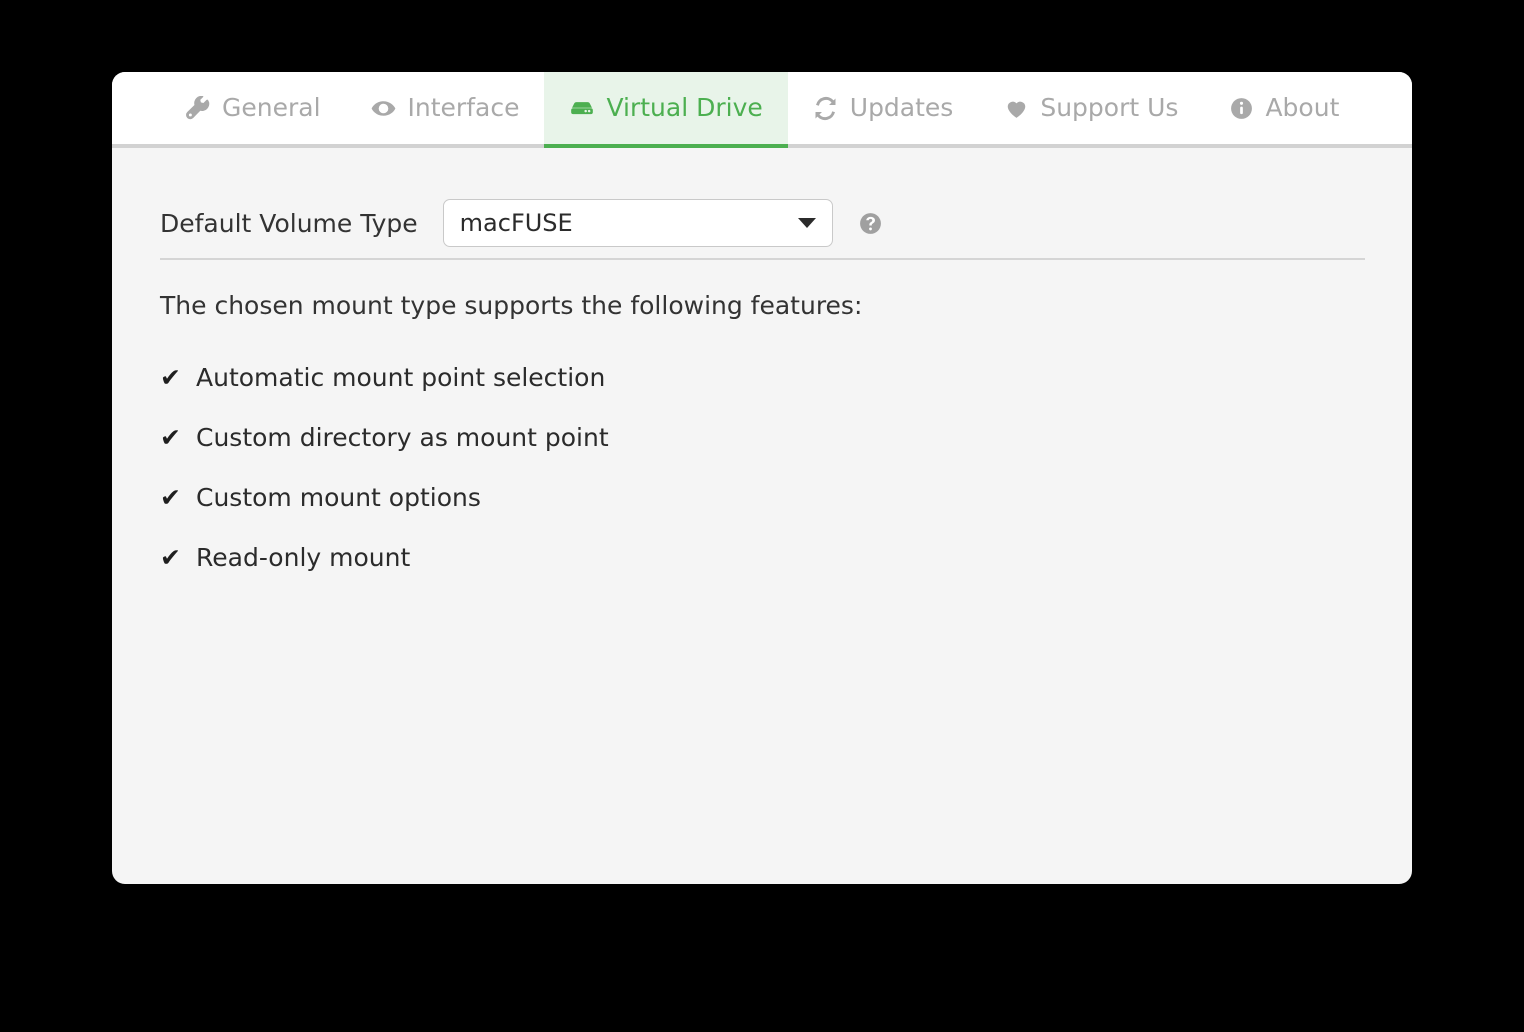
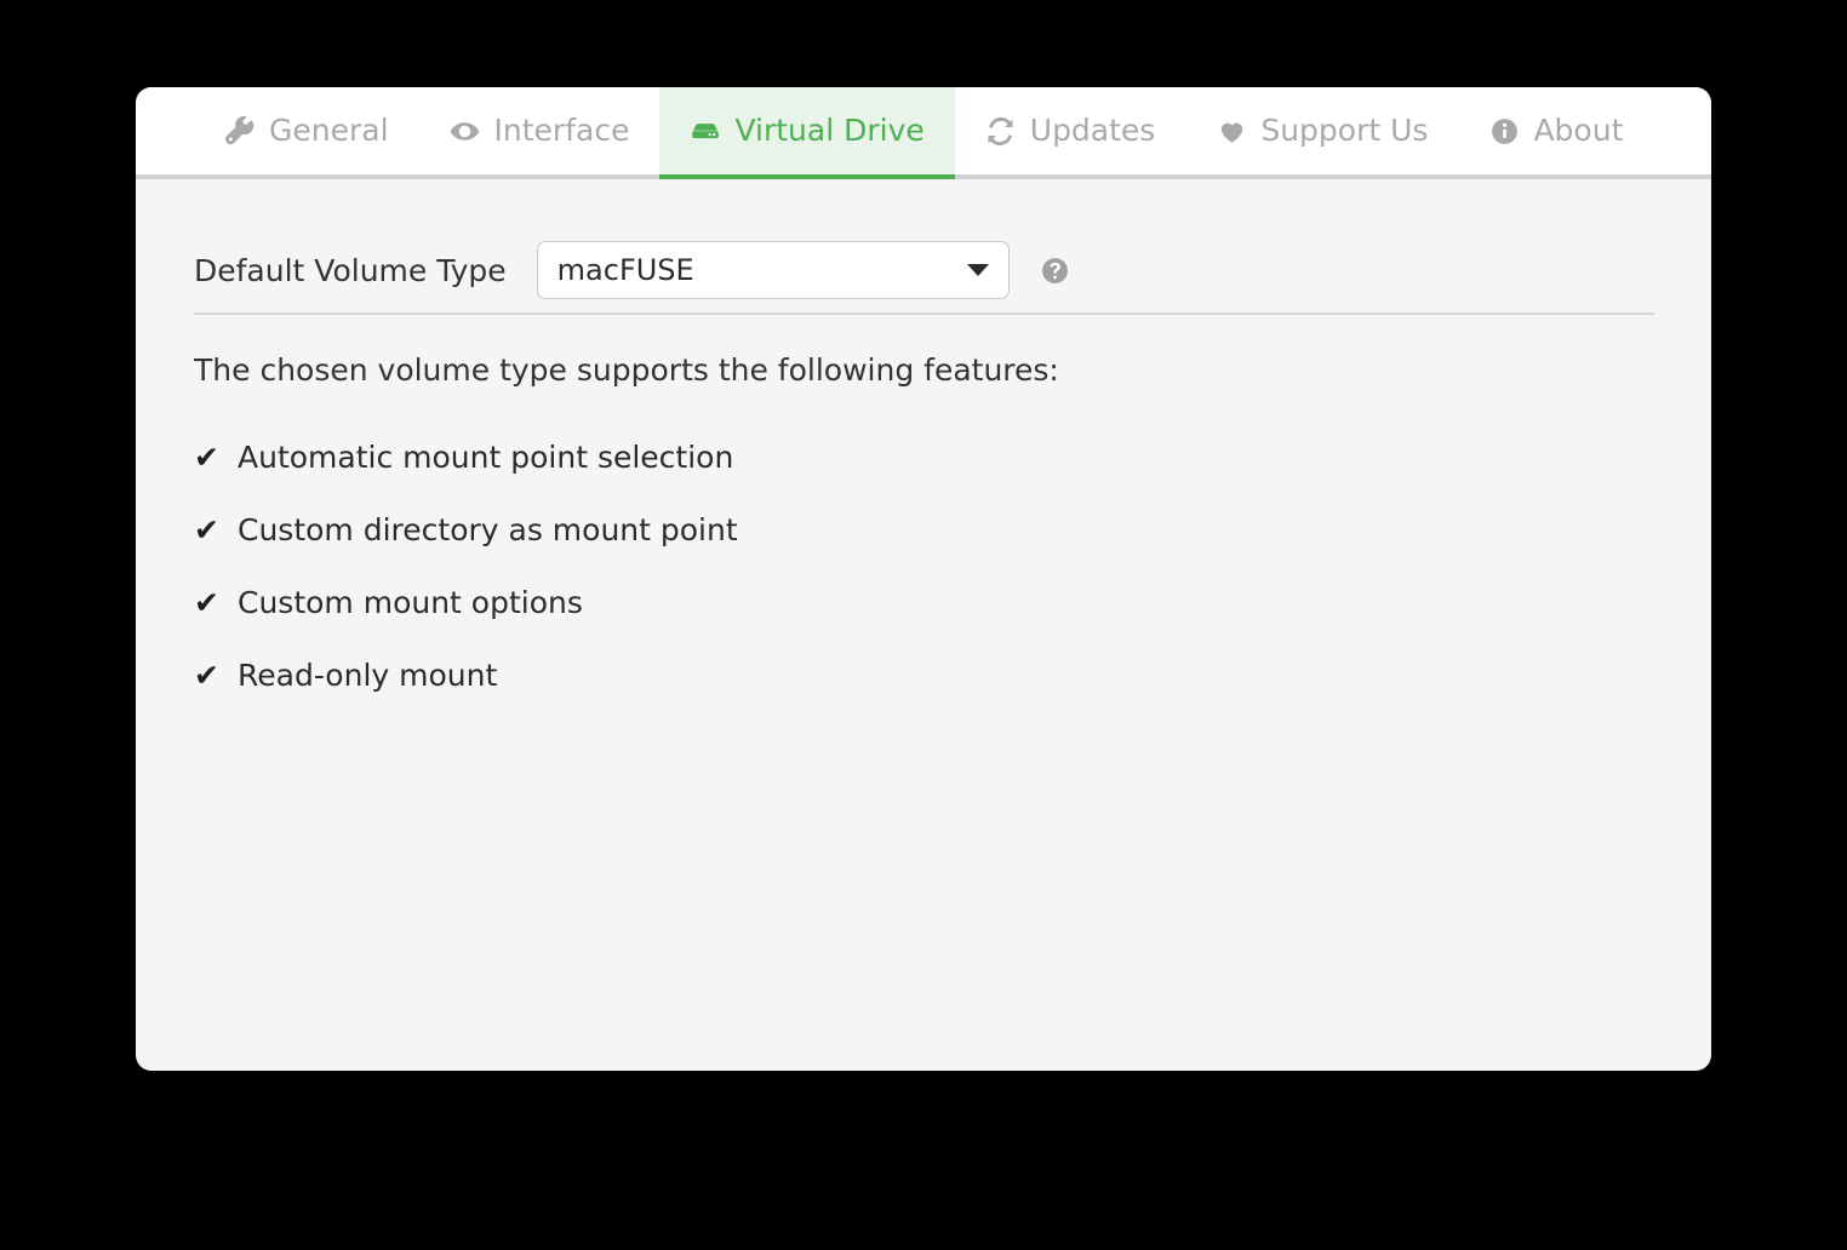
  General
  Interface
  Virtual Drive
  Updates
  Support Us
  About
  Default Volume Type
  macFUSE
- The chosen mount type supports the following features:
+ The chosen volume type supports the following features:
  ✔
  Automatic mount point selection
  ✔
  Custom directory as mount point
  ✔
  Custom mount options
  ✔
  Read-only mount
